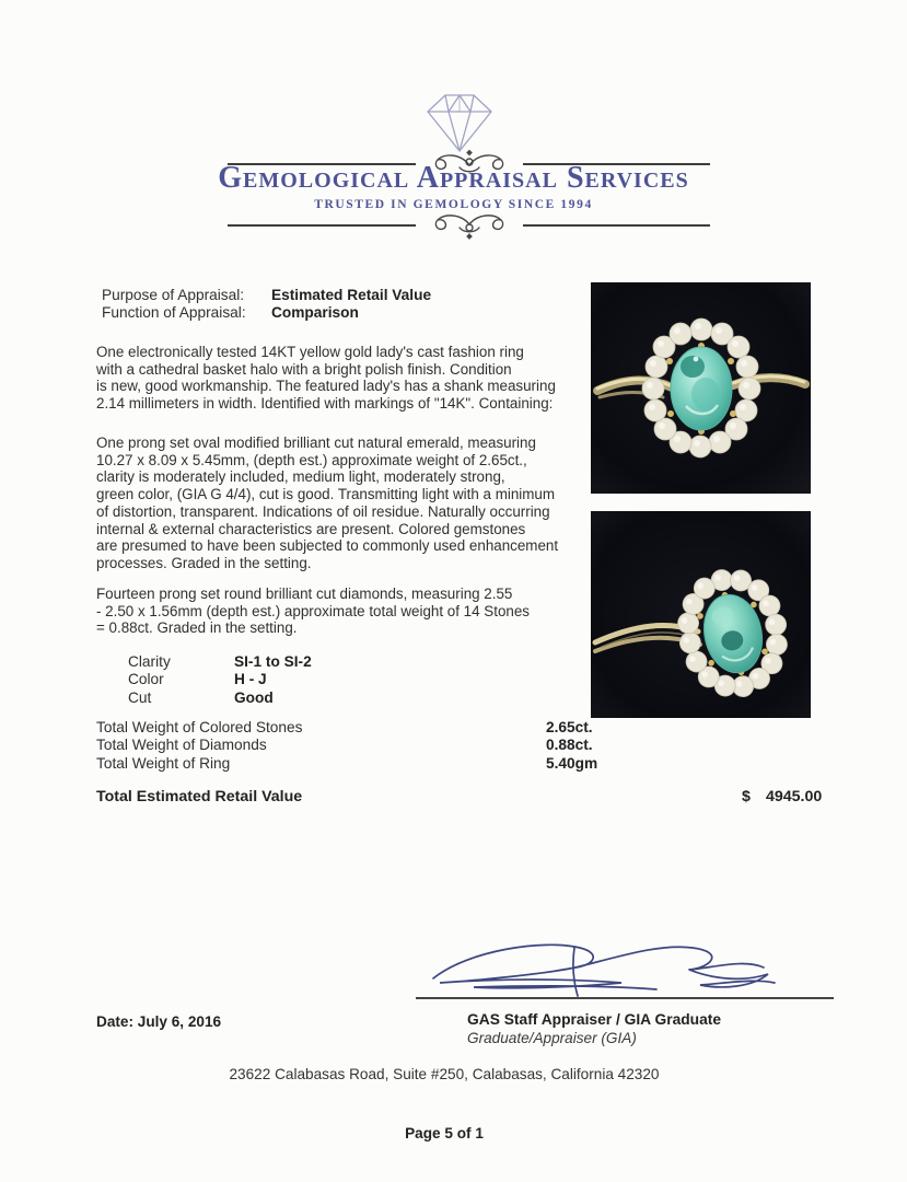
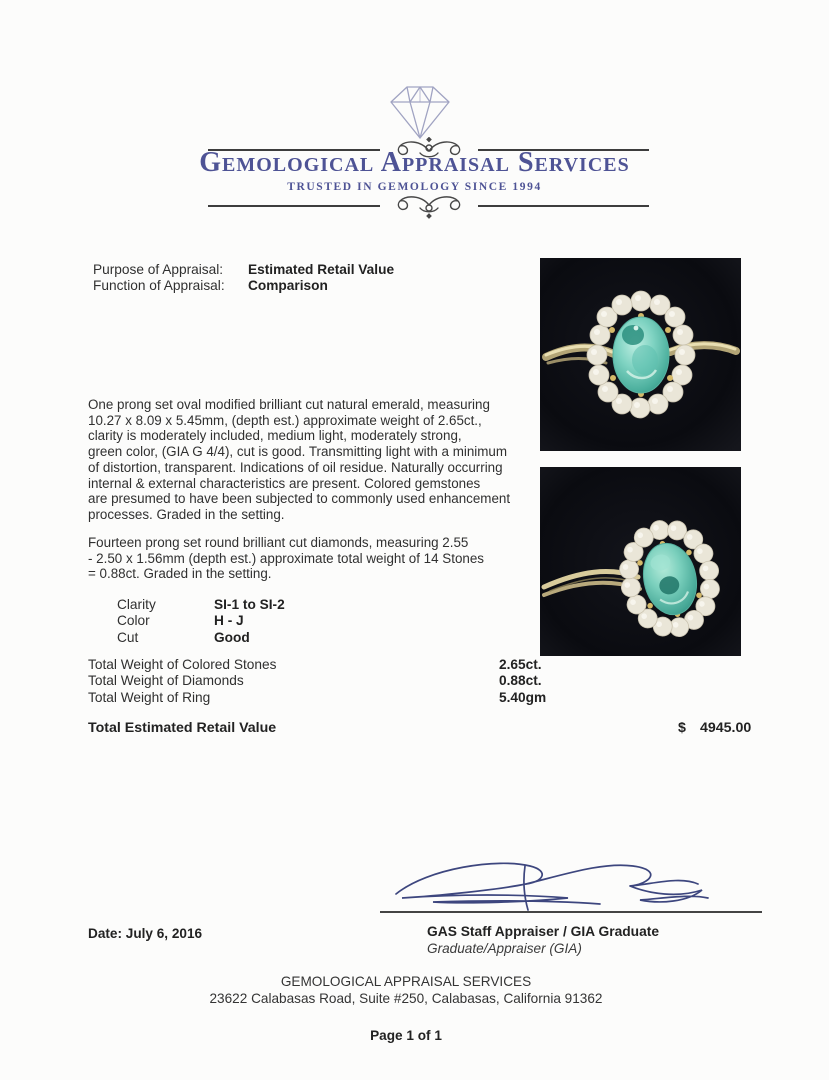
  Gemological Appraisal Services
  TRUSTED IN GEMOLOGY SINCE 1994
  Purpose of Appraisal: Estimated Retail Value
  Function of Appraisal: Comparison
- One electronically tested 14KT yellow gold lady's cast fashion ring
- with a cathedral basket halo with a bright polish finish. Condition
- is new, good workmanship. The featured lady's has a shank measuring
- 2.14 millimeters in width. Identified with markings of "14K". Containing:
  One prong set oval modified brilliant cut natural emerald, measuring
  10.27 x 8.09 x 5.45mm, (depth est.) approximate weight of 2.65ct.,
  clarity is moderately included, medium light, moderately strong,
  green color, (GIA G 4/4), cut is good. Transmitting light with a minimum
  of distortion, transparent. Indications of oil residue. Naturally occurring
  internal & external characteristics are present. Colored gemstones
  are presumed to have been subjected to commonly used enhancement
  processes. Graded in the setting.
  Fourteen prong set round brilliant cut diamonds, measuring 2.55
  - 2.50 x 1.56mm (depth est.) approximate total weight of 14 Stones
  = 0.88ct. Graded in the setting.
  Clarity SI-1 to SI-2
  Color H - J
  Cut Good
  Total Weight of Colored Stones 2.65ct.
  Total Weight of Diamonds 0.88ct.
  Total Weight of Ring 5.40gm
  Total Estimated Retail Value
  $
  4945.00
  Date: July 6, 2016
  GAS Staff Appraiser / GIA Graduate
  Graduate/Appraiser (GIA)
+ GEMOLOGICAL APPRAISAL SERVICES
- 23622 Calabasas Road, Suite #250, Calabasas, California 42320
+ 23622 Calabasas Road, Suite #250, Calabasas, California 91362
- Page 5 of 1
+ Page 1 of 1
